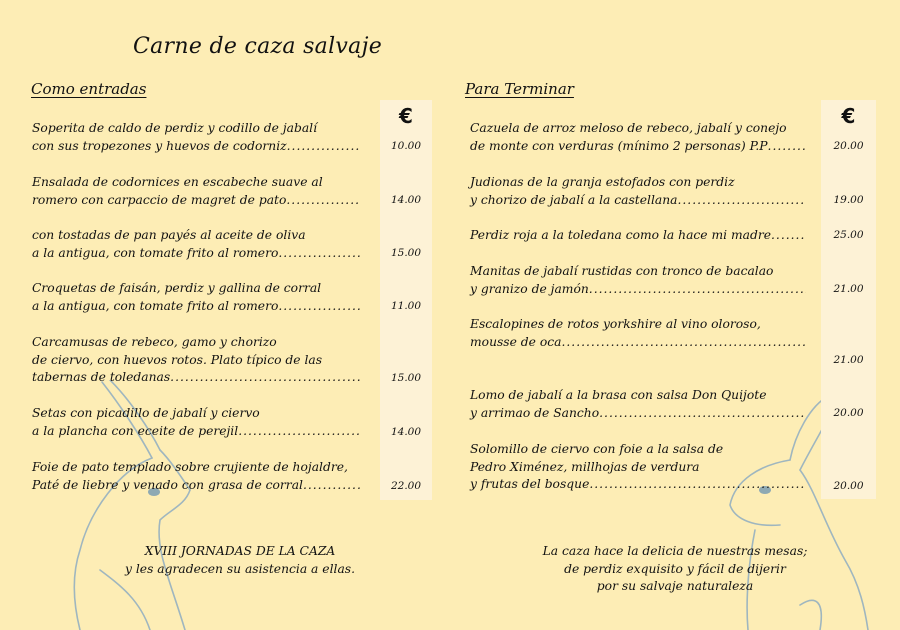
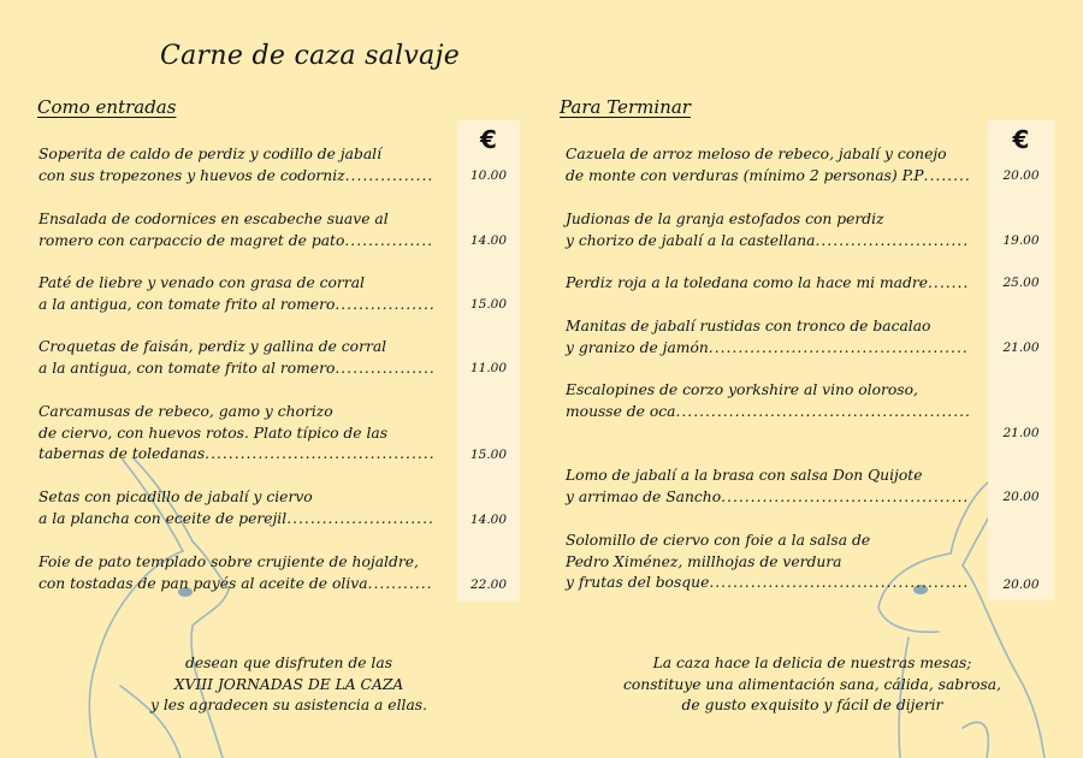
  Carne de caza salvaje
  Como entradas
  €
  10.00
  14.00
  15.00
  11.00
  15.00
  14.00
  22.00
  Soperita de caldo de perdiz y codillo de jabalí
  con sus tropezones y huevos de codorniz
  Ensalada de codornices en escabeche suave al
  romero con carpaccio de magret de pato
- con tostadas de pan payés al aceite de oliva
+ Paté de liebre y venado con grasa de corral
  a la antigua, con tomate frito al romero
  Croquetas de faisán, perdiz y gallina de corral
  a la antigua, con tomate frito al romero
  Carcamusas de rebeco, gamo y chorizo
  de ciervo, con huevos rotos. Plato típico de las
  tabernas de toledanas
  Setas con picadillo de jabalí y ciervo
  a la plancha con eceite de perejil
  Foie de pato templado sobre crujiente de hojaldre,
- Paté de liebre y venado con grasa de corral
+ con tostadas de pan payés al aceite de oliva
+ desean que disfruten de las
  XVIII JORNADAS DE LA CAZA
  y les agradecen su asistencia a ellas.
  Para Terminar
  €
  20.00
  19.00
  25.00
  21.00
  21.00
  20.00
  20.00
  Cazuela de arroz meloso de rebeco, jabalí y conejo
  de monte con verduras (mínimo 2 personas) P.P
  Judionas de la granja estofados con perdiz
  y chorizo de jabalí a la castellana
  Perdiz roja a la toledana como la hace mi madre
  Manitas de jabalí rustidas con tronco de bacalao
  y granizo de jamón
- Escalopines de rotos yorkshire al vino oloroso,
+ Escalopines de corzo yorkshire al vino oloroso,
  mousse de oca
  Lomo de jabalí a la brasa con salsa Don Quijote
  y arrimao de Sancho
  Solomillo de ciervo con foie a la salsa de
  Pedro Ximénez, millhojas de verdura
  y frutas del bosque
  La caza hace la delicia de nuestras mesas;
+ constituye una alimentación sana, cálida, sabrosa,
- de perdiz exquisito y fácil de dijerir
+ de gusto exquisito y fácil de dijerir
- por su salvaje naturaleza
